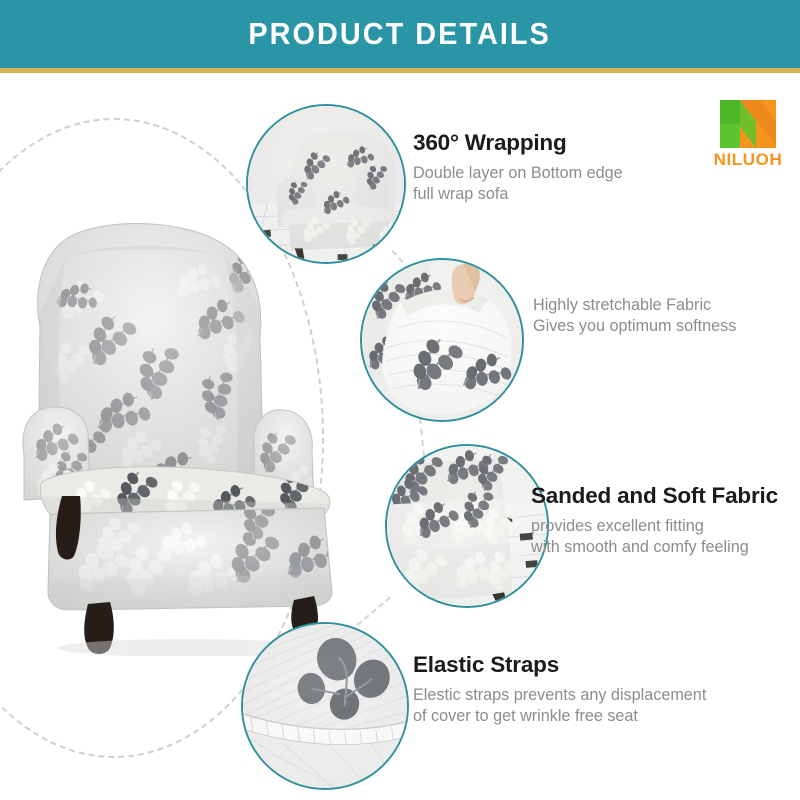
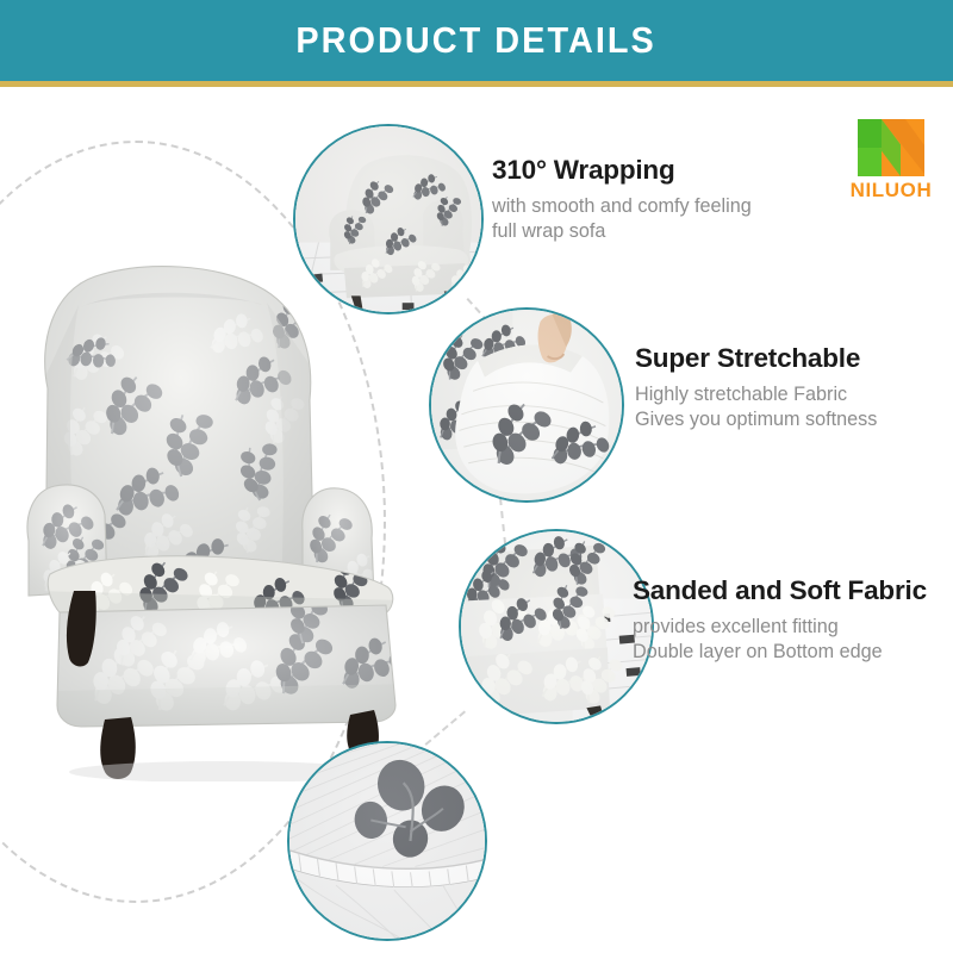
  PRODUCT DETAILS
  NILUOH
- 360° Wrapping
+ 310° Wrapping
- Double layer on Bottom edge
+ with smooth and comfy feeling
  full wrap sofa
+ Super Stretchable
  Highly stretchable Fabric
  Gives you optimum softness
  Sanded and Soft Fabric
  provides excellent fitting
- with smooth and comfy feeling
+ Double layer on Bottom edge
- Elastic Straps
- Elestic straps prevents any displacement
- of cover to get wrinkle free seat
